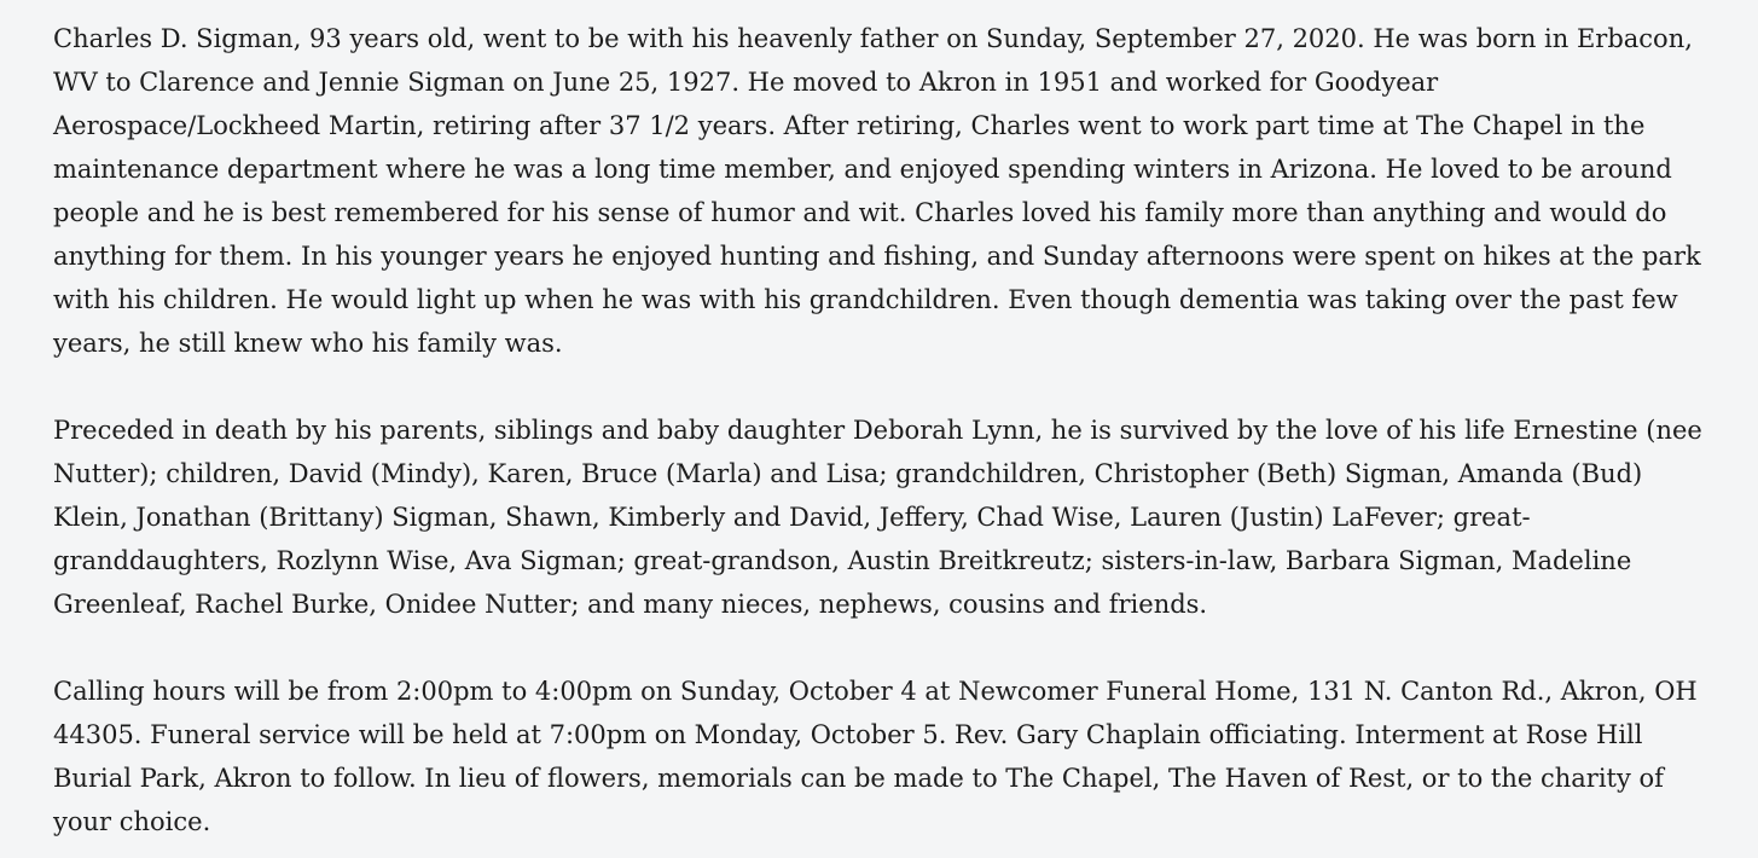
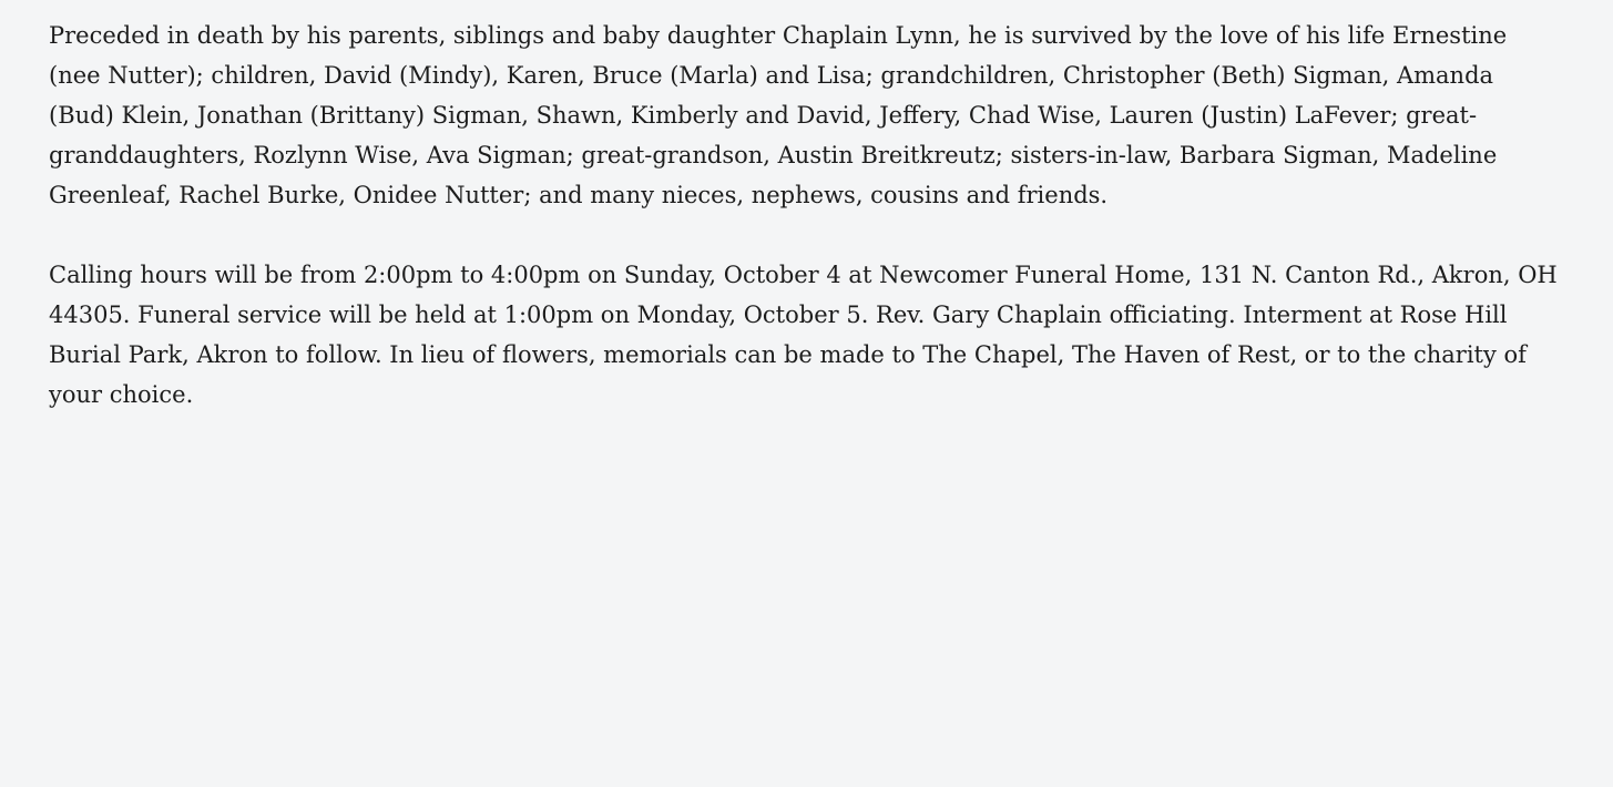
- Charles D. Sigman, 93 years old, went to be with his heavenly father on Sunday, September 27, 2020. He was born in Erbacon, WV to Clarence and Jennie Sigman on June 25, 1927. He moved to Akron in 1951 and worked for Goodyear Aerospace/Lockheed Martin, retiring after 37 1/2 years. After retiring, Charles went to work part time at The Chapel in the maintenance department where he was a long time member, and enjoyed spending winters in Arizona. He loved to be around people and he is best remembered for his sense of humor and wit. Charles loved his family more than anything and would do anything for them. In his younger years he enjoyed hunting and fishing, and Sunday afternoons were spent on hikes at the park with his children. He would light up when he was with his grandchildren. Even though dementia was taking over the past few years, he still knew who his family was.
- Preceded in death by his parents, siblings and baby daughter Deborah Lynn, he is survived by the love of his life Ernestine (nee Nutter); children, David (Mindy), Karen, Bruce (Marla) and Lisa; grandchildren, Christopher (Beth) Sigman, Amanda (Bud) Klein, Jonathan (Brittany) Sigman, Shawn, Kimberly and David, Jeffery, Chad Wise, Lauren (Justin) LaFever; great-granddaughters, Rozlynn Wise, Ava Sigman; great-grandson, Austin Breitkreutz; sisters-in-law, Barbara Sigman, Madeline Greenleaf, Rachel Burke, Onidee Nutter; and many nieces, nephews, cousins and friends.
+ Preceded in death by his parents, siblings and baby daughter Chaplain Lynn, he is survived by the love of his life Ernestine (nee Nutter); children, David (Mindy), Karen, Bruce (Marla) and Lisa; grandchildren, Christopher (Beth) Sigman, Amanda (Bud) Klein, Jonathan (Brittany) Sigman, Shawn, Kimberly and David, Jeffery, Chad Wise, Lauren (Justin) LaFever; great-granddaughters, Rozlynn Wise, Ava Sigman; great-grandson, Austin Breitkreutz; sisters-in-law, Barbara Sigman, Madeline Greenleaf, Rachel Burke, Onidee Nutter; and many nieces, nephews, cousins and friends.
- Calling hours will be from 2:00pm to 4:00pm on Sunday, October 4 at Newcomer Funeral Home, 131 N. Canton Rd., Akron, OH 44305. Funeral service will be held at 7:00pm on Monday, October 5. Rev. Gary Chaplain officiating. Interment at Rose Hill Burial Park, Akron to follow. In lieu of flowers, memorials can be made to The Chapel, The Haven of Rest, or to the charity of your choice.
+ Calling hours will be from 2:00pm to 4:00pm on Sunday, October 4 at Newcomer Funeral Home, 131 N. Canton Rd., Akron, OH 44305. Funeral service will be held at 1:00pm on Monday, October 5. Rev. Gary Chaplain officiating. Interment at Rose Hill Burial Park, Akron to follow. In lieu of flowers, memorials can be made to The Chapel, The Haven of Rest, or to the charity of your choice.
